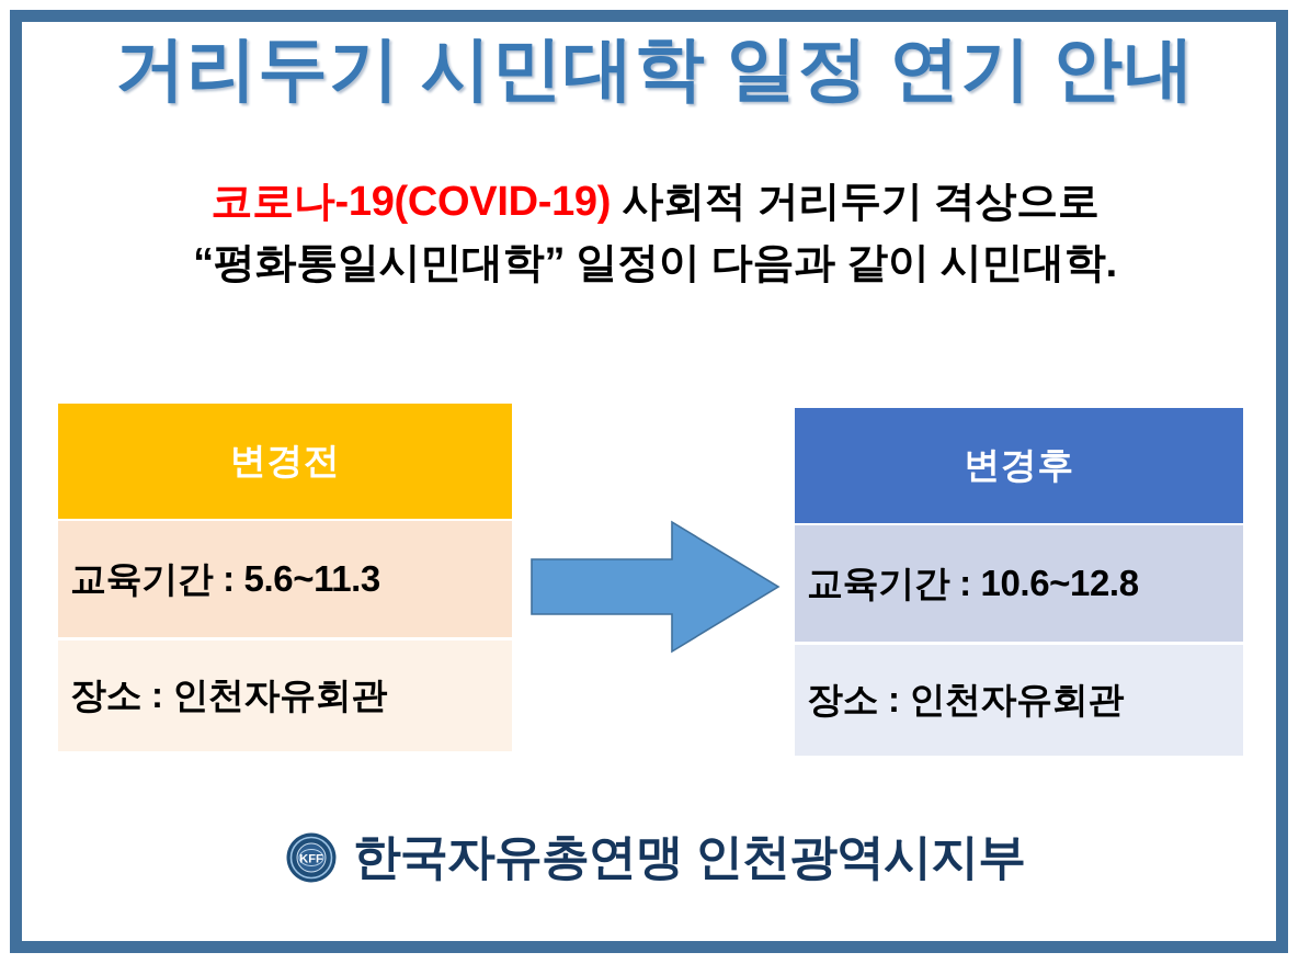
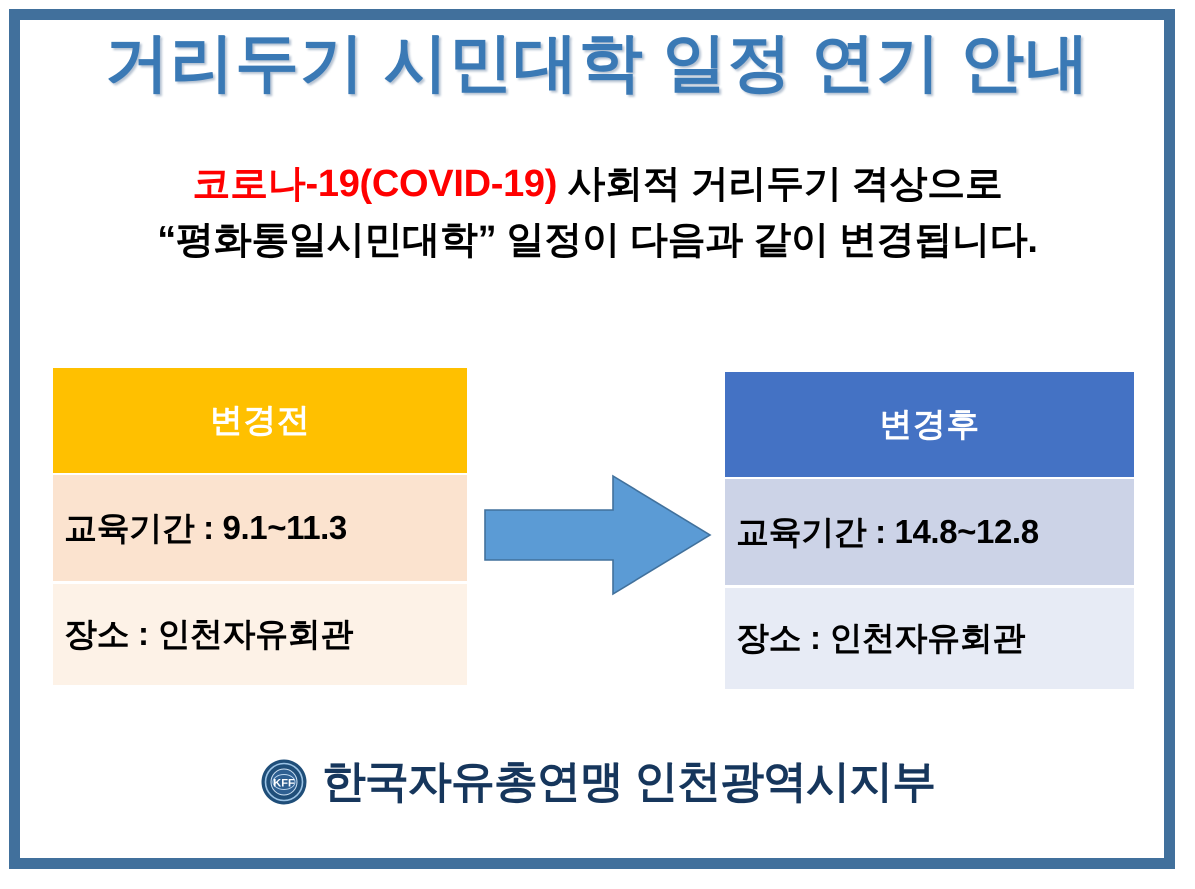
  거리두기 시민대학 일정 연기 안내
  코로나-19(COVID-19) 사회적 거리두기 격상으로
- “평화통일시민대학” 일정이 다음과 같이 시민대학.
+ “평화통일시민대학” 일정이 다음과 같이 변경됩니다.
  변경전
- 교육기간 : 5.6~11.3
+ 교육기간 : 9.1~11.3
  장소 : 인천자유회관
  변경후
- 교육기간 : 10.6~12.8
+ 교육기간 : 14.8~12.8
  장소 : 인천자유회관
  KFF
  한국자유총연맹 인천광역시지부
